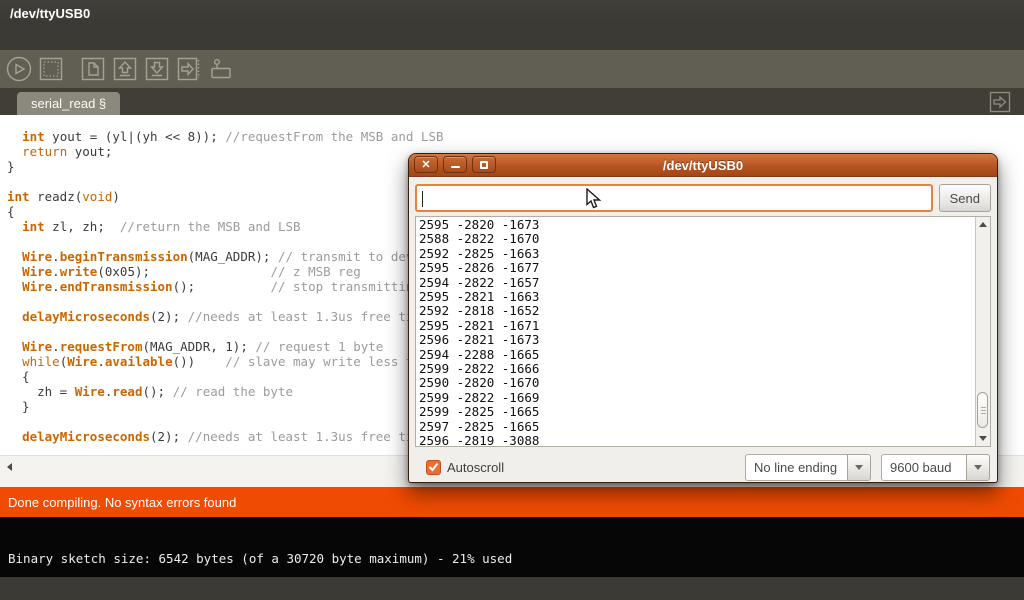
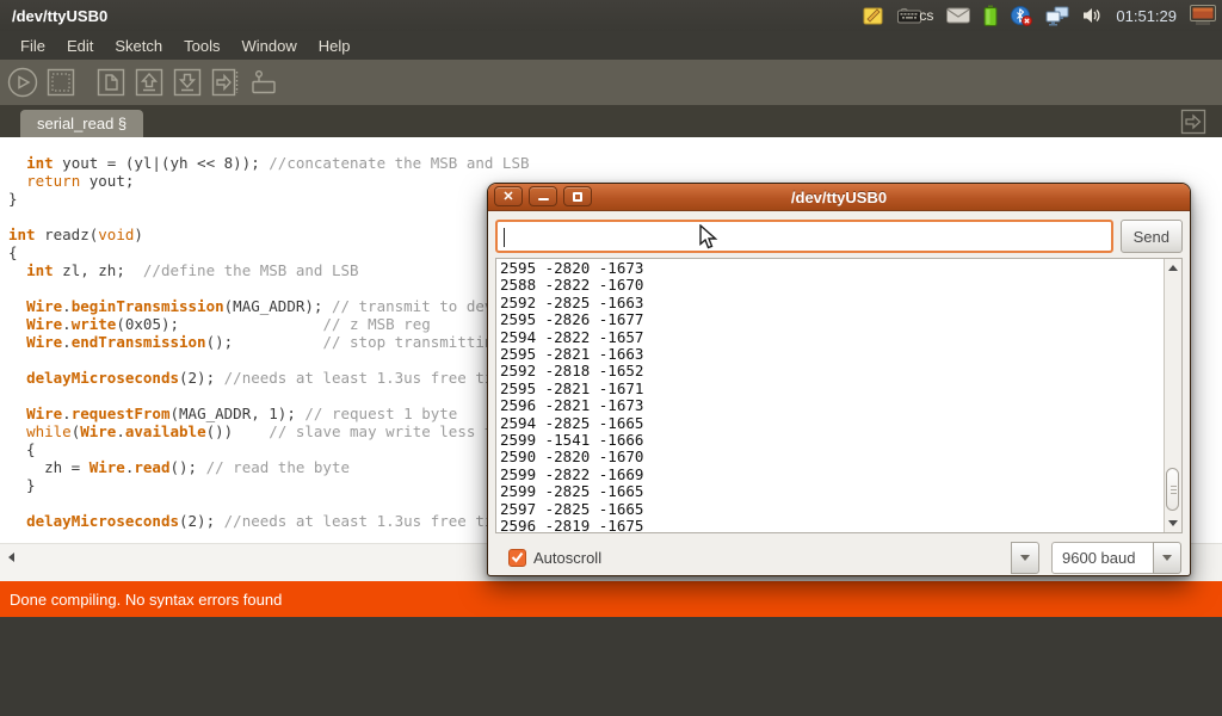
  /dev/ttyUSB0
+ cs
+ 01:51:29
+ File
+ Edit
+ Sketch
+ Tools
+ Window
+ Help
  serial_read §
- int yout = (yl|(yh << 8)); //requestFrom the MSB and LSB
+ int yout = (yl|(yh << 8)); //concatenate the MSB and LSB
  return yout;
  }
  int readz(void)
  {
- int zl, zh; //return the MSB and LSB
+ int zl, zh; //define the MSB and LSB
  Wire.beginTransmission(MAG_ADDR); // transmit to de
  Wire.write(0x05); // z MSB reg
  Wire.endTransmission(); // stop transmitti
  delayMicroseconds(2); //needs at least 1.3us free t
  Wire.requestFrom(MAG_ADDR, 1); // request 1 byte
  while(Wire.available()) // slave may write less
  {
  zh = Wire.read(); // read the byte
  }
  delayMicroseconds(2); //needs at least 1.3us free t
  Done compiling. No syntax errors found
- Binary sketch size: 6542 bytes (of a 30720 byte maximum) - 21% used
  ✕
  /dev/ttyUSB0
  Send
  2595 -2820 -1673
  2588 -2822 -1670
  2592 -2825 -1663
  2595 -2826 -1677
  2594 -2822 -1657
  2595 -2821 -1663
  2592 -2818 -1652
  2595 -2821 -1671
  2596 -2821 -1673
- 2594 -2288 -1665
+ 2594 -2825 -1665
- 2599 -2822 -1666
+ 2599 -1541 -1666
  2590 -2820 -1670
  2599 -2822 -1669
  2599 -2825 -1665
  2597 -2825 -1665
- 2596 -2819 -3088
+ 2596 -2819 -1675
  Autoscroll
- No line ending
  9600 baud
